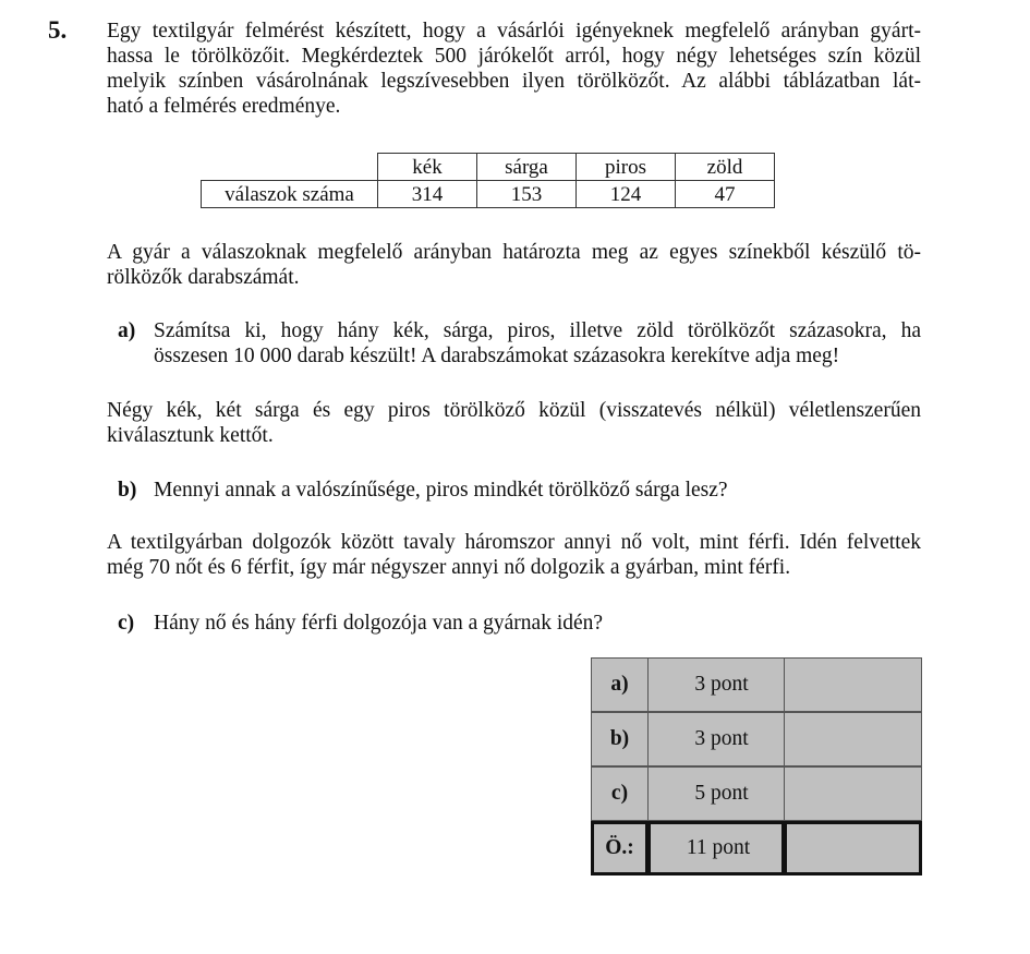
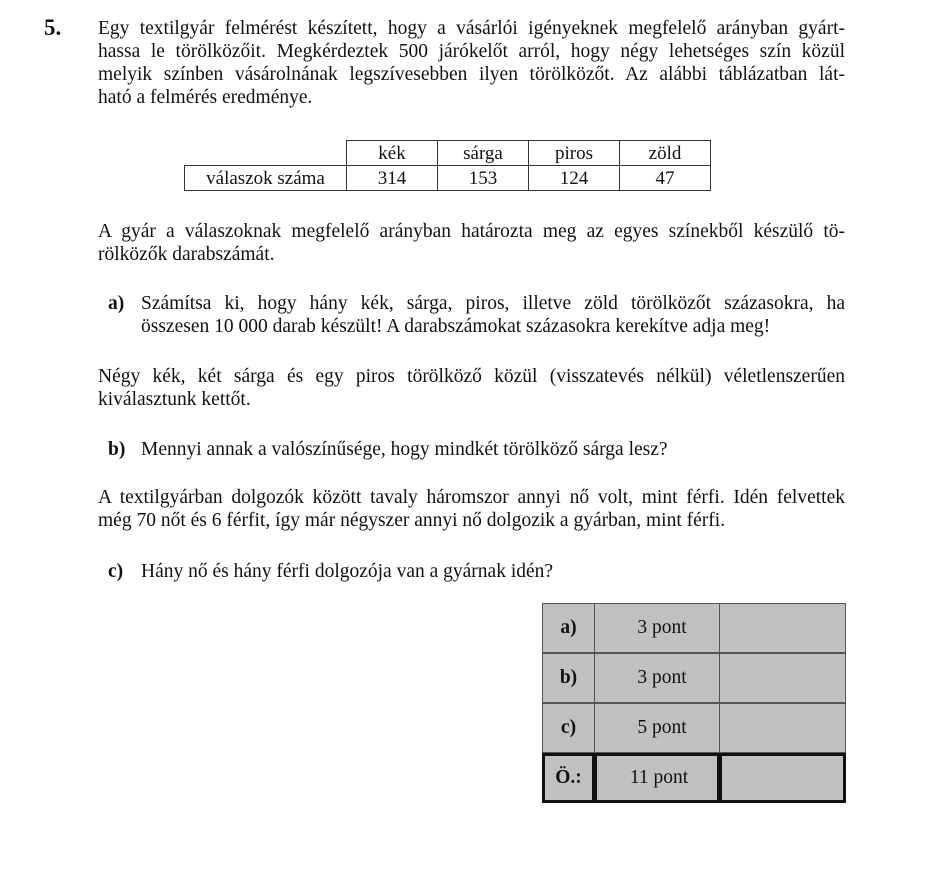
  5.
  Egy textilgyár felmérést készített, hogy a vásárlói igényeknek megfelelő arányban gyárt-
  hassa le törölközőit. Megkérdeztek 500 járókelőt arról, hogy négy lehetséges szín közül
  melyik színben vásárolnának legszívesebben ilyen törölközőt. Az alábbi táblázatban lát-
  ható a felmérés eredménye.
  	kék	sárga	piros	zöld
  válaszok száma	314	153	124	47
  A gyár a válaszoknak megfelelő arányban határozta meg az egyes színekből készülő tö-
  rölközők darabszámát.
  a)
  Számítsa ki, hogy hány kék, sárga, piros, illetve zöld törölközőt százasokra, ha
  összesen 10 000 darab készült! A darabszámokat százasokra kerekítve adja meg!
  Négy kék, két sárga és egy piros törölköző közül (visszatevés nélkül) véletlenszerűen
  kiválasztunk kettőt.
  b)
- Mennyi annak a valószínűsége, piros mindkét törölköző sárga lesz?
+ Mennyi annak a valószínűsége, hogy mindkét törölköző sárga lesz?
  A textilgyárban dolgozók között tavaly háromszor annyi nő volt, mint férfi. Idén felvettek
  még 70 nőt és 6 férfit, így már négyszer annyi nő dolgozik a gyárban, mint férfi.
  c)
  Hány nő és hány férfi dolgozója van a gyárnak idén?
  a)
  3 pont
  b)
  3 pont
  c)
  5 pont
  Ö.:
  11 pont
